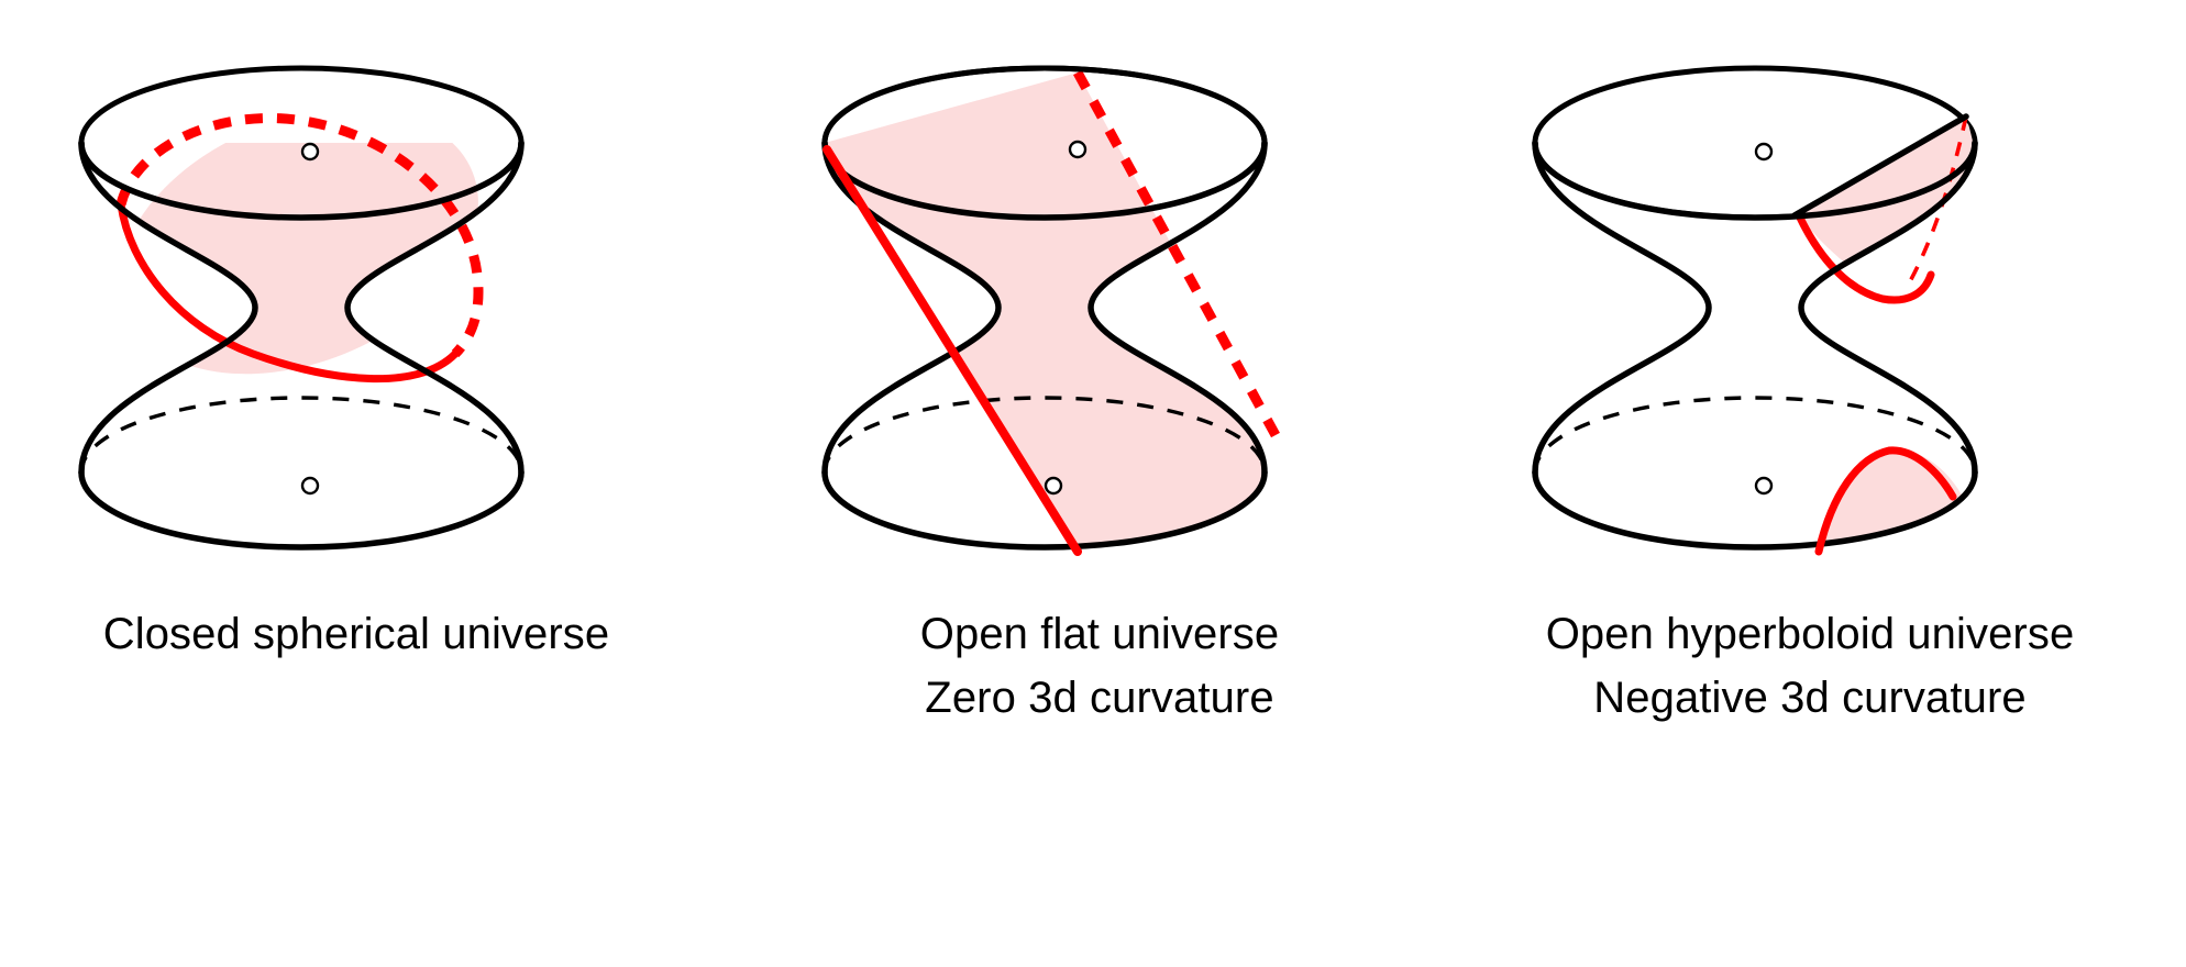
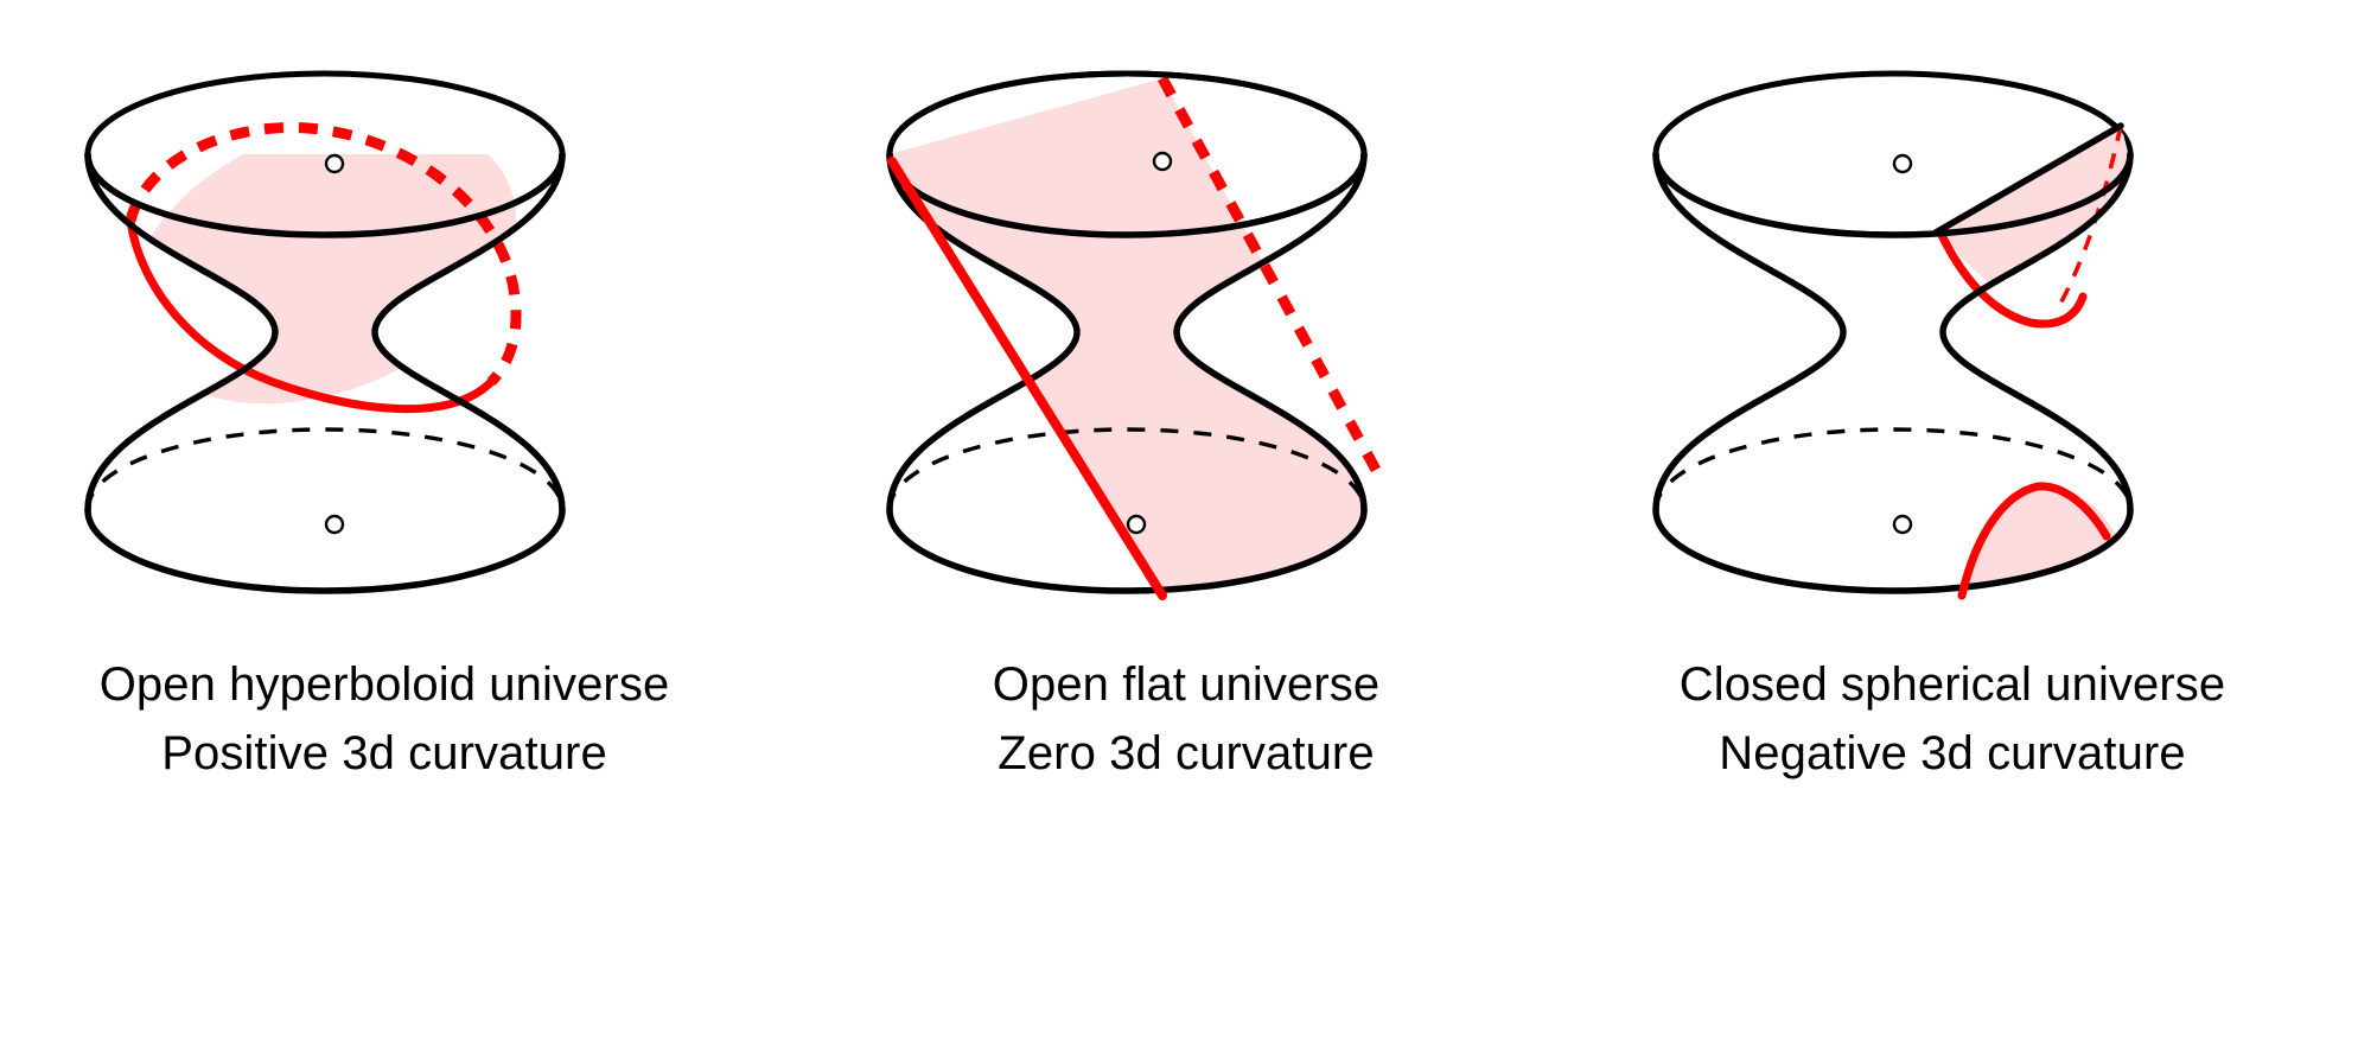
- Closed spherical universe
+ Open hyperboloid universe
+ Positive 3d curvature
  Open flat universe
  Zero 3d curvature
- Open hyperboloid universe
+ Closed spherical universe
  Negative 3d curvature
